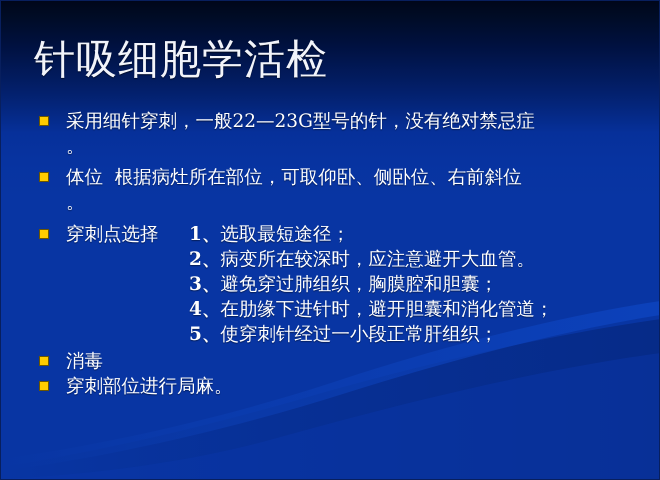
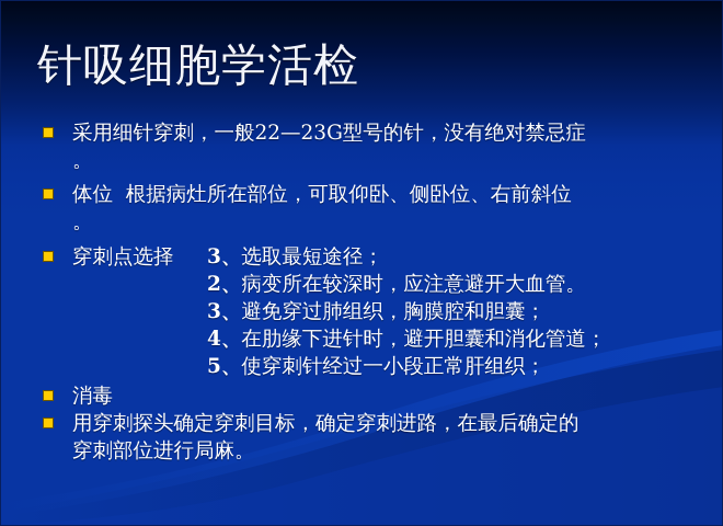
  针吸细胞学活检
  采用细针穿刺，一般22—23G型号的针，没有绝对禁忌症
  。
  体位 根据病灶所在部位，可取仰卧、侧卧位、右前斜位
  。
  穿刺点选择
- 1、选取最短途径；
+ 3、选取最短途径；
  2、病变所在较深时，应注意避开大血管。
  3、避免穿过肺组织，胸膜腔和胆囊；
  4、在肋缘下进针时，避开胆囊和消化管道；
  5、使穿刺针经过一小段正常肝组织；
  消毒
+ 用穿刺探头确定穿刺目标，确定穿刺进路，在最后确定的
  穿刺部位进行局麻。
